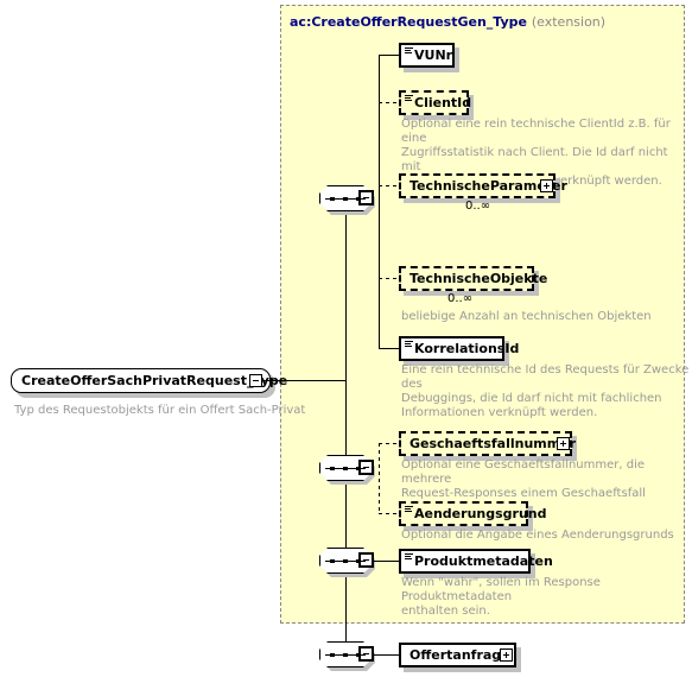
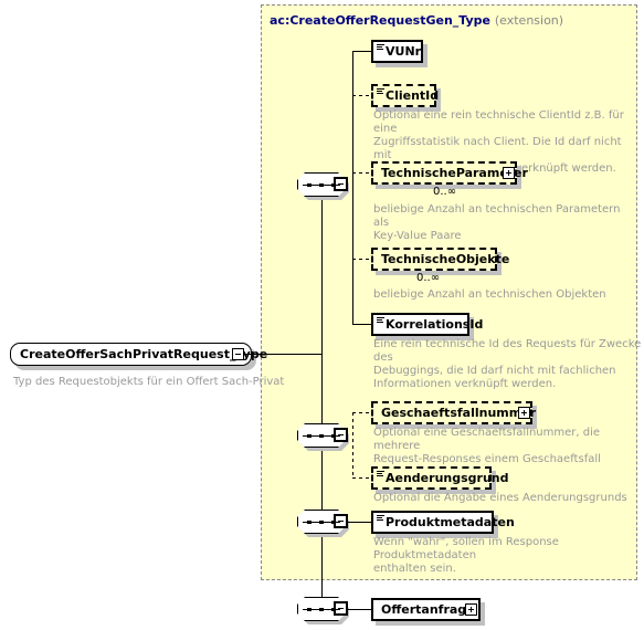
  ac:CreateOfferRequestGen_Type (extension)
  CreateOfferSachPrivatRequest
  Typ des Requestobjekts für ein Offert Sach-Privat
  VUNr
  ClientId
  Optional eine rein technische ClientId z.B. für eine
  Zugriffsstatistik nach Client. Die Id darf nicht mit
  TechnischeParamer
  0..∞
+ beliebige Anzahl an technischen Parametern als
+ Key-Value Paare
  TechnischeObjekte
  0..∞
  beliebige Anzahl an technischen Objekten
  KorrelationsId
  Eine rein technische Id des Requests für Zwecke des
  Debuggings, die Id darf nicht mit fachlichen
  Informationen verknüpft werden.
  Geschaeftsfallnummr
  Optional eine Geschaeftsfallnummer, die mehrere
  Request-Responses einem Geschaeftsfall
  Aenderungsgrund
  Optional die Angabe eines Aenderungsgrunds
  Produktmetadaten
  Wenn "wahr", sollen im Response Produktmetadaten
  enthalten sein.
  Offertanfrag
